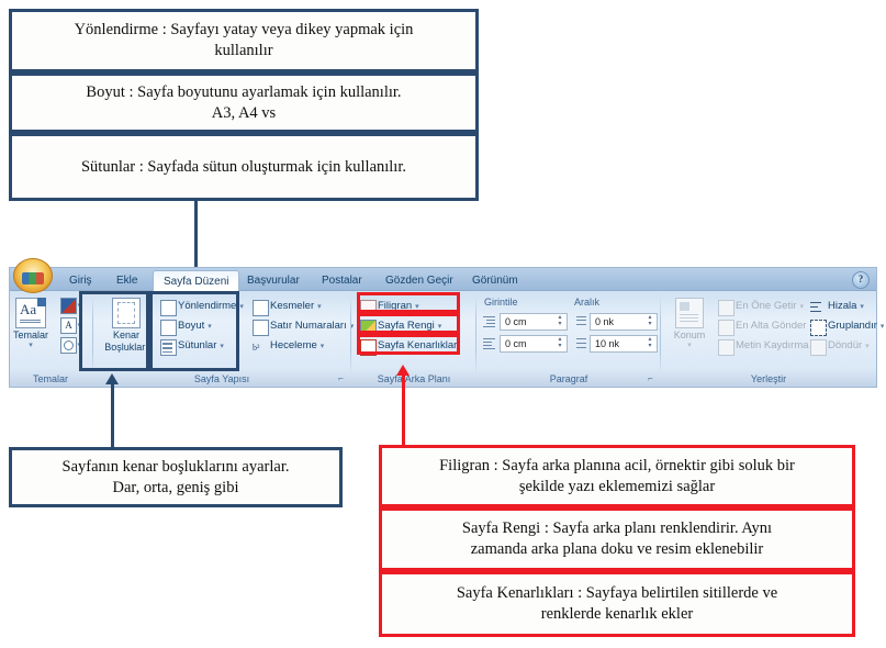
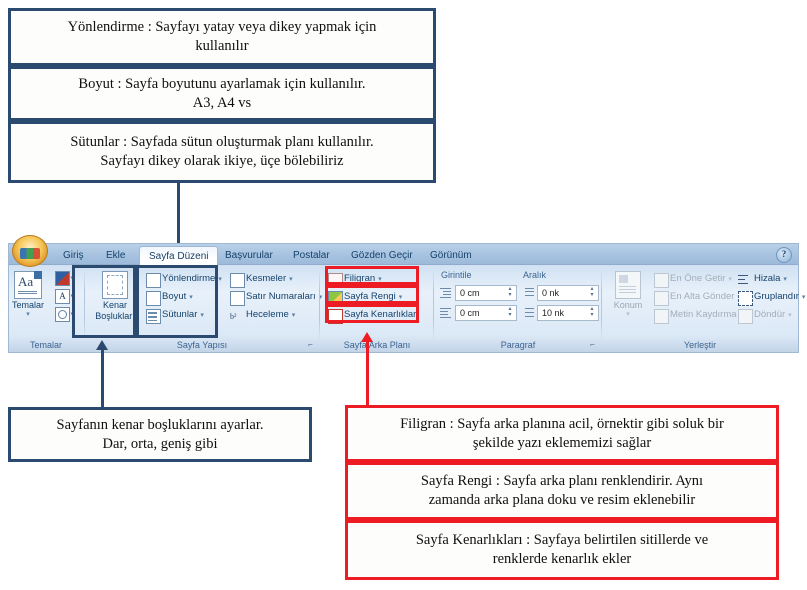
  Yönlendirme : Sayfayı yatay veya dikey yapmak için
  kullanılır
  Boyut : Sayfa boyutunu ayarlamak için kullanılır.
  A3, A4 vs
- Sütunlar : Sayfada sütun oluşturmak için kullanılır.
+ Sütunlar : Sayfada sütun oluşturmak planı kullanılır.
+ Sayfayı dikey olarak ikiye, üçe bölebiliriz
  Giriş
  Ekle
  Sayfa Düzeni
  Başvurular
  Postalar
  Gözden Geçir
  Görünüm
  ?
  Aa
  Temalar
  A
  Temalar
  Kenar
  Boşlukları
  Yönlendirme
  Boyut
  Sütunlar
  Kesmeler
  Satır Numaraları
  b²
  Heceleme
  Sayfa Yapısı
  ⌐
  Filigran
  Sayfa Rengi
  Sayfa Kenarlıkları
  Sayfa Arka Planı
  Girintile
  Aralık
  0 cm
  0 cm
  0 nk
  10 nk
  Paragraf
  ⌐
  Konum
  En Öne Getir
  En Alta Gönder
  Metin Kaydırma
  Hizala
  Gruplandır
  Döndür
  Yerleştir
  Sayfanın kenar boşluklarını ayarlar.
  Dar, orta, geniş gibi
  Filigran : Sayfa arka planına acil, örnektir gibi soluk bir
  şekilde yazı eklememizi sağlar
  Sayfa Rengi : Sayfa arka planı renklendirir. Aynı
  zamanda arka plana doku ve resim eklenebilir
  Sayfa Kenarlıkları : Sayfaya belirtilen sitillerde ve
  renklerde kenarlık ekler
